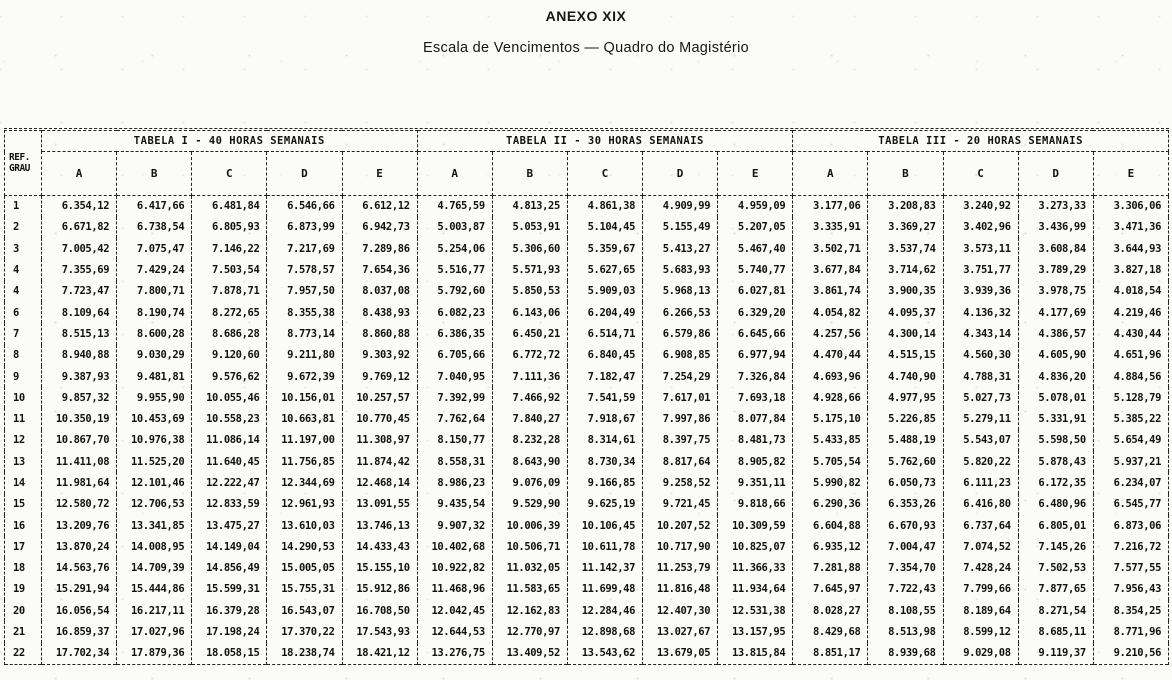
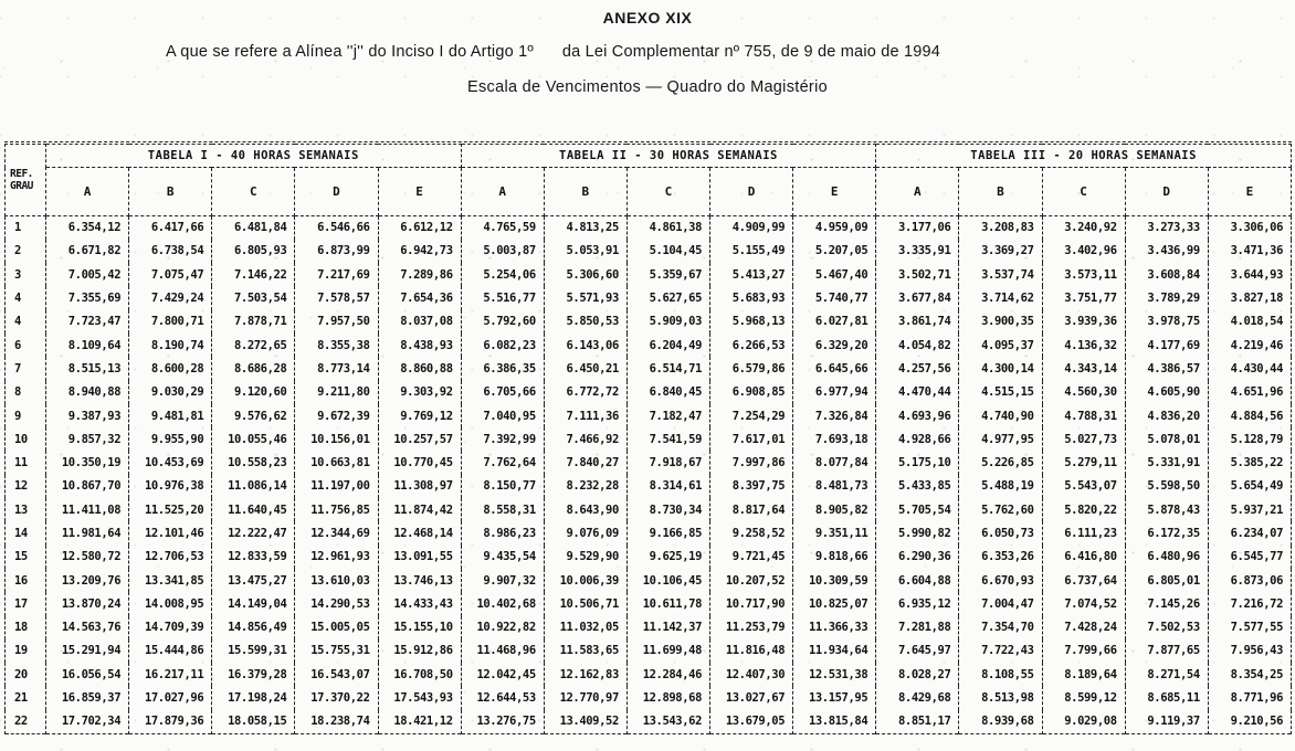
  ANEXO XIX
+ A que se refere a Alínea ''j'' do Inciso I do Artigo 1º da Lei Complementar nº 755, de 9 de maio de 1994
  Escala de Vencimentos — Quadro do Magistério
  REF. GRAU	TABELA I - 40 HORAS SEMANAIS	TABELA II - 30 HORAS SEMANAIS	TABELA III - 20 HORAS SEMANAIS
  A	B	C	D	E	A	B	C	D	E	A	B	C	D	E
  1	6.354,12	6.417,66	6.481,84	6.546,66	6.612,12	4.765,59	4.813,25	4.861,38	4.909,99	4.959,09	3.177,06	3.208,83	3.240,92	3.273,33	3.306,06
  2	6.671,82	6.738,54	6.805,93	6.873,99	6.942,73	5.003,87	5.053,91	5.104,45	5.155,49	5.207,05	3.335,91	3.369,27	3.402,96	3.436,99	3.471,36
  3	7.005,42	7.075,47	7.146,22	7.217,69	7.289,86	5.254,06	5.306,60	5.359,67	5.413,27	5.467,40	3.502,71	3.537,74	3.573,11	3.608,84	3.644,93
  4	7.355,69	7.429,24	7.503,54	7.578,57	7.654,36	5.516,77	5.571,93	5.627,65	5.683,93	5.740,77	3.677,84	3.714,62	3.751,77	3.789,29	3.827,18
  4	7.723,47	7.800,71	7.878,71	7.957,50	8.037,08	5.792,60	5.850,53	5.909,03	5.968,13	6.027,81	3.861,74	3.900,35	3.939,36	3.978,75	4.018,54
  6	8.109,64	8.190,74	8.272,65	8.355,38	8.438,93	6.082,23	6.143,06	6.204,49	6.266,53	6.329,20	4.054,82	4.095,37	4.136,32	4.177,69	4.219,46
  7	8.515,13	8.600,28	8.686,28	8.773,14	8.860,88	6.386,35	6.450,21	6.514,71	6.579,86	6.645,66	4.257,56	4.300,14	4.343,14	4.386,57	4.430,44
  8	8.940,88	9.030,29	9.120,60	9.211,80	9.303,92	6.705,66	6.772,72	6.840,45	6.908,85	6.977,94	4.470,44	4.515,15	4.560,30	4.605,90	4.651,96
  9	9.387,93	9.481,81	9.576,62	9.672,39	9.769,12	7.040,95	7.111,36	7.182,47	7.254,29	7.326,84	4.693,96	4.740,90	4.788,31	4.836,20	4.884,56
  10	9.857,32	9.955,90	10.055,46	10.156,01	10.257,57	7.392,99	7.466,92	7.541,59	7.617,01	7.693,18	4.928,66	4.977,95	5.027,73	5.078,01	5.128,79
  11	10.350,19	10.453,69	10.558,23	10.663,81	10.770,45	7.762,64	7.840,27	7.918,67	7.997,86	8.077,84	5.175,10	5.226,85	5.279,11	5.331,91	5.385,22
  12	10.867,70	10.976,38	11.086,14	11.197,00	11.308,97	8.150,77	8.232,28	8.314,61	8.397,75	8.481,73	5.433,85	5.488,19	5.543,07	5.598,50	5.654,49
  13	11.411,08	11.525,20	11.640,45	11.756,85	11.874,42	8.558,31	8.643,90	8.730,34	8.817,64	8.905,82	5.705,54	5.762,60	5.820,22	5.878,43	5.937,21
  14	11.981,64	12.101,46	12.222,47	12.344,69	12.468,14	8.986,23	9.076,09	9.166,85	9.258,52	9.351,11	5.990,82	6.050,73	6.111,23	6.172,35	6.234,07
  15	12.580,72	12.706,53	12.833,59	12.961,93	13.091,55	9.435,54	9.529,90	9.625,19	9.721,45	9.818,66	6.290,36	6.353,26	6.416,80	6.480,96	6.545,77
  16	13.209,76	13.341,85	13.475,27	13.610,03	13.746,13	9.907,32	10.006,39	10.106,45	10.207,52	10.309,59	6.604,88	6.670,93	6.737,64	6.805,01	6.873,06
  17	13.870,24	14.008,95	14.149,04	14.290,53	14.433,43	10.402,68	10.506,71	10.611,78	10.717,90	10.825,07	6.935,12	7.004,47	7.074,52	7.145,26	7.216,72
  18	14.563,76	14.709,39	14.856,49	15.005,05	15.155,10	10.922,82	11.032,05	11.142,37	11.253,79	11.366,33	7.281,88	7.354,70	7.428,24	7.502,53	7.577,55
  19	15.291,94	15.444,86	15.599,31	15.755,31	15.912,86	11.468,96	11.583,65	11.699,48	11.816,48	11.934,64	7.645,97	7.722,43	7.799,66	7.877,65	7.956,43
  20	16.056,54	16.217,11	16.379,28	16.543,07	16.708,50	12.042,45	12.162,83	12.284,46	12.407,30	12.531,38	8.028,27	8.108,55	8.189,64	8.271,54	8.354,25
  21	16.859,37	17.027,96	17.198,24	17.370,22	17.543,93	12.644,53	12.770,97	12.898,68	13.027,67	13.157,95	8.429,68	8.513,98	8.599,12	8.685,11	8.771,96
  22	17.702,34	17.879,36	18.058,15	18.238,74	18.421,12	13.276,75	13.409,52	13.543,62	13.679,05	13.815,84	8.851,17	8.939,68	9.029,08	9.119,37	9.210,56
